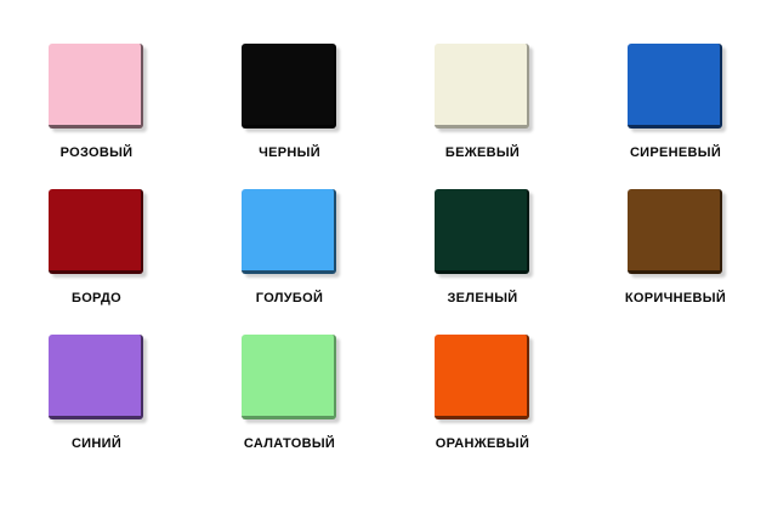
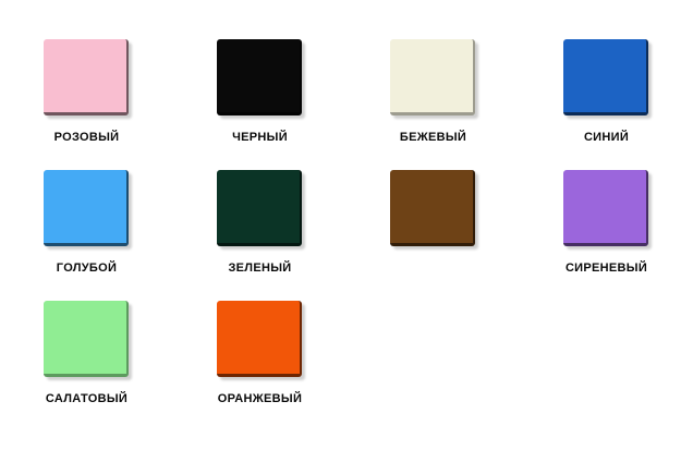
  РОЗОВЫЙ
  ЧЕРНЫЙ
  БЕЖЕВЫЙ
- СИРЕНЕВЫЙ
+ СИНИЙ
- БОРДО
  ГОЛУБОЙ
  ЗЕЛЕНЫЙ
- КОРИЧНЕВЫЙ
- СИНИЙ
+ СИРЕНЕВЫЙ
  САЛАТОВЫЙ
  ОРАНЖЕВЫЙ
